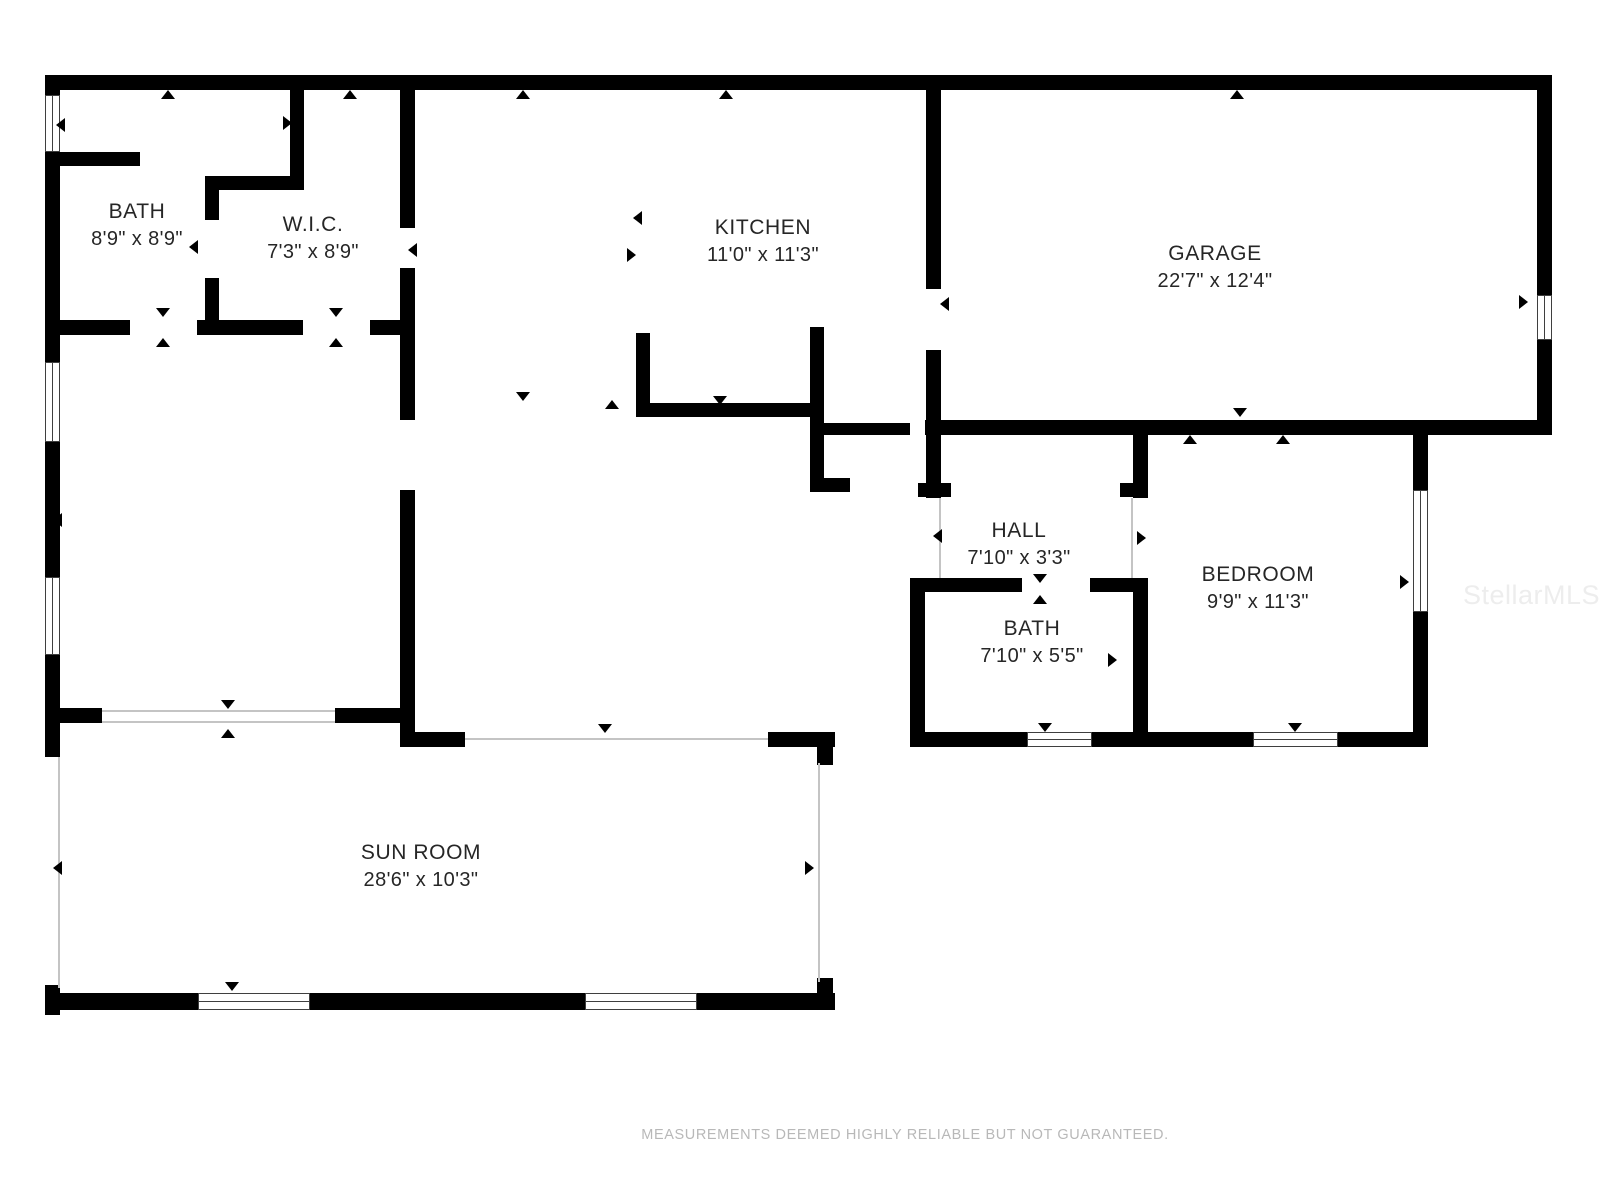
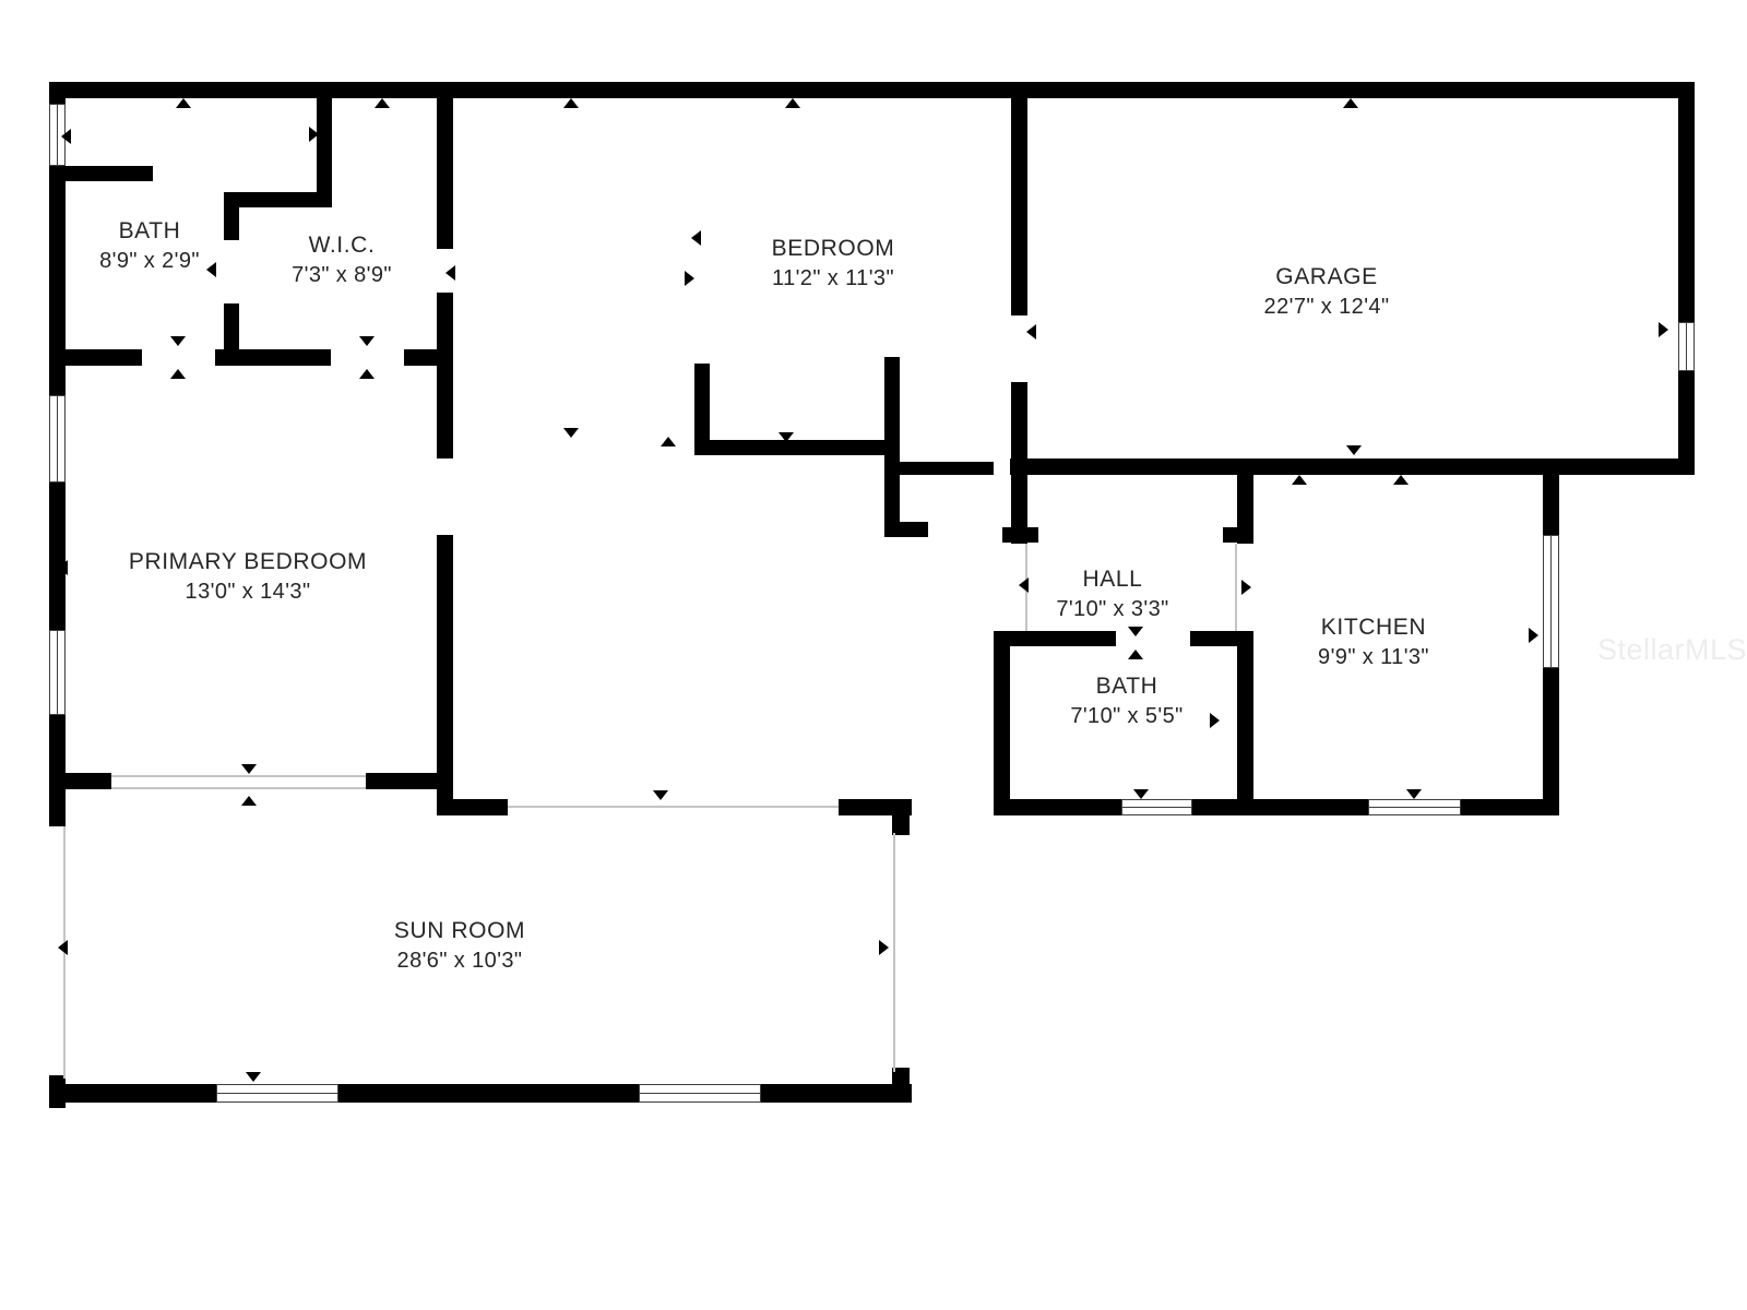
- MEASUREMENTS DEEMED HIGHLY RELIABLE BUT NOT GUARANTEED.
  BATH
- 8'9" x 8'9"
+ 8'9" x 2'9"
  W.I.C.
  7'3" x 8'9"
- KITCHEN
+ BEDROOM
- 11'0" x 11'3"
+ 11'2" x 11'3"
  GARAGE
  22'7" x 12'4"
+ PRIMARY BEDROOM
+ 13'0" x 14'3"
  HALL
  7'10" x 3'3"
  BATH
  7'10" x 5'5"
- BEDROOM
+ KITCHEN
  9'9" x 11'3"
  SUN ROOM
  28'6" x 10'3"
